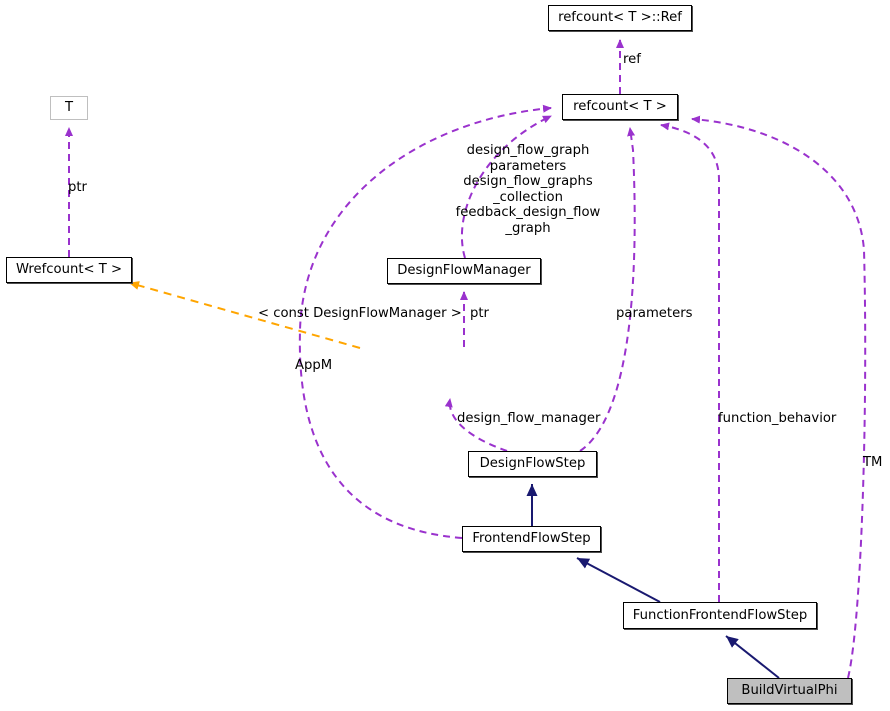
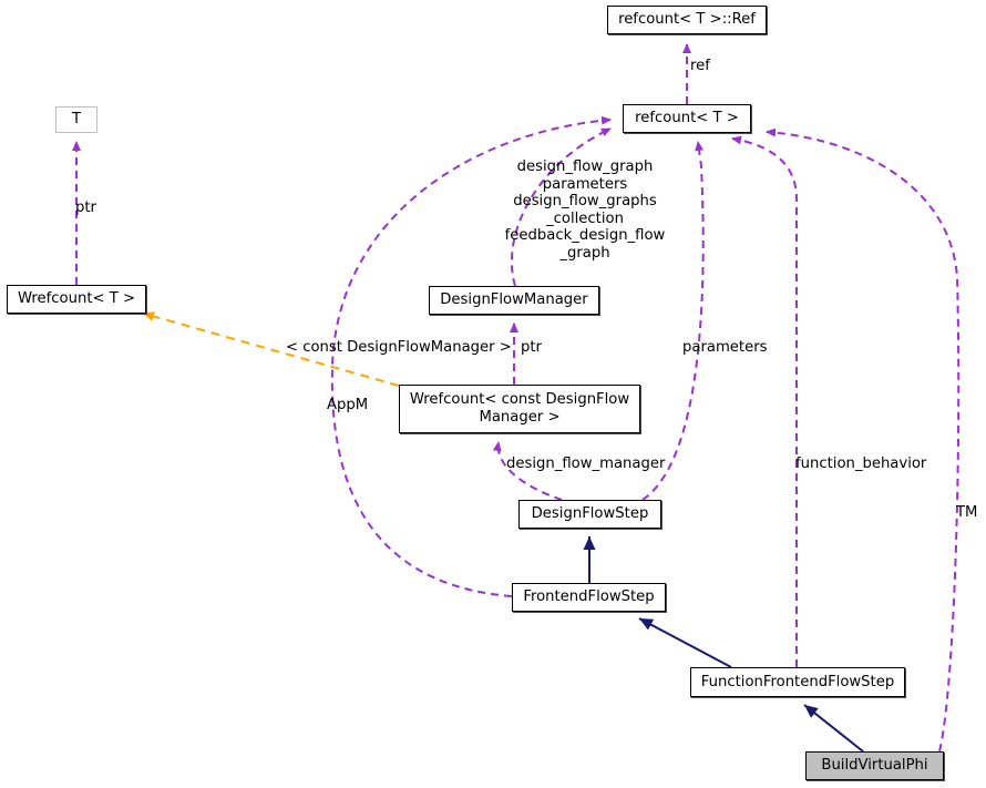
  refcount< T >::Ref
  refcount< T >
  T
  Wrefcount< T >
  DesignFlowManager
+ Wrefcount< const DesignFlow
+ Manager >
  DesignFlowStep
  FrontendFlowStep
  FunctionFrontendFlowStep
  BuildVirtualPhi
  ref
  ptr
  design_flow_graph
  parameters
  design_flow_graphs
  _collection
  feedback_design_flow
  _graph
  < const DesignFlowManager >
  ptr
  AppM
  parameters
  design_flow_manager
  function_behavior
  TM
